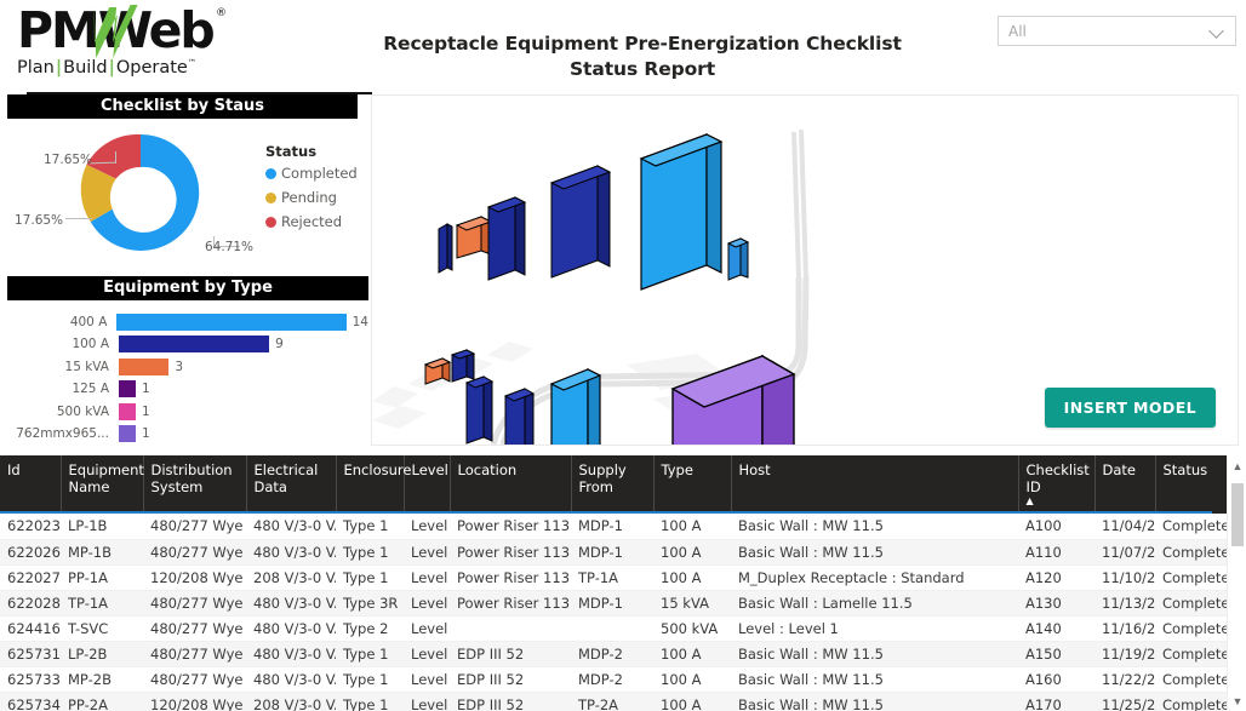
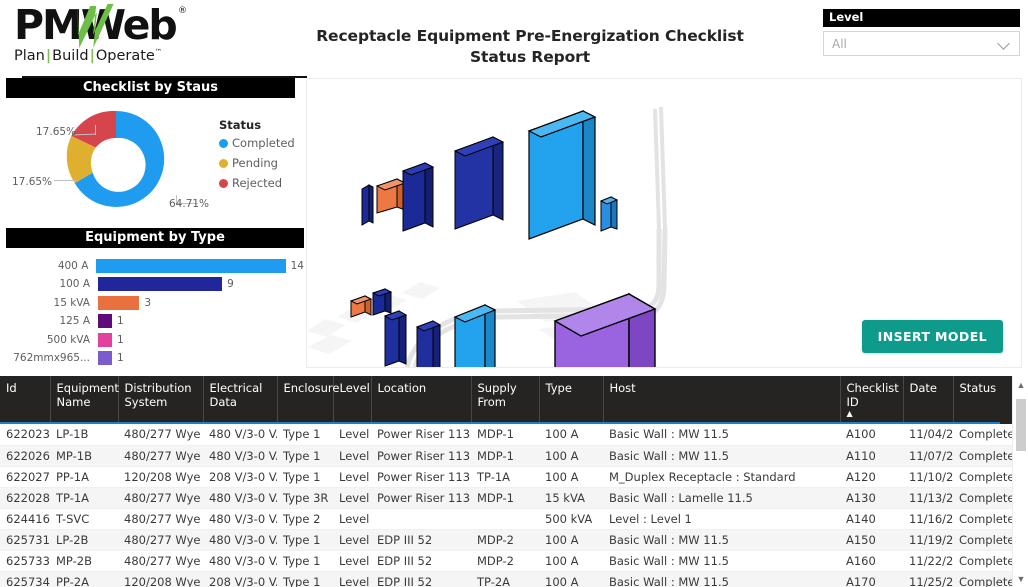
  PMeb
  ®
  Plan|Build|Operate™
  Receptacle Equipment Pre-Energization Checklist Status Report
+ Level
  All
  Checklist by Staus
  17.65%
  17.65%
  64.71%
  Status
  Completed
  Pending
  Rejected
  Equipment by Type
  400 A
  14
  100 A
  9
  15 kVA
  3
  125 A
  1
  500 kVA
  1
  762mmx965...
  1
  INSERT MODEL
  Id	Equipment Name	Distribution System	Electrical Data	Enclosure	Level	Location	Supply From	Type	Host	Checklist ID▲	Date	Status
  622023	LP-1B	480/277 Wye	480 V/3-0 V	Type 1	Level	Power Riser 113	MDP-1	100 A	Basic Wall : MW 11.5	A100	11/04/2	Complete
  622026	MP-1B	480/277 Wye	480 V/3-0 V	Type 1	Level	Power Riser 113	MDP-1	100 A	Basic Wall : MW 11.5	A110	11/07/2	Complete
  622027	PP-1A	120/208 Wye	208 V/3-0 V	Type 1	Level	Power Riser 113	TP-1A	100 A	M_Duplex Receptacle : Standard	A120	11/10/2	Complete
  622028	TP-1A	480/277 Wye	480 V/3-0 V	Type 3R	Level	Power Riser 113	MDP-1	15 kVA	Basic Wall : Lamelle 11.5	A130	11/13/2	Complete
  624416	T-SVC	480/277 Wye	480 V/3-0 V	Type 2	Level			500 kVA	Level : Level 1	A140	11/16/2	Complete
  625731	LP-2B	480/277 Wye	480 V/3-0 V	Type 1	Level	EDP III 52	MDP-2	100 A	Basic Wall : MW 11.5	A150	11/19/2	Complete
  625733	MP-2B	480/277 Wye	480 V/3-0 V	Type 1	Level	EDP III 52	MDP-2	100 A	Basic Wall : MW 11.5	A160	11/22/2	Complete
  625734	PP-2A	120/208 Wye	208 V/3-0 V	Type 1	Level	EDP III 52	TP-2A	100 A	Basic Wall : MW 11.5	A170	11/25/2	Complete
  ▲
  ▼
